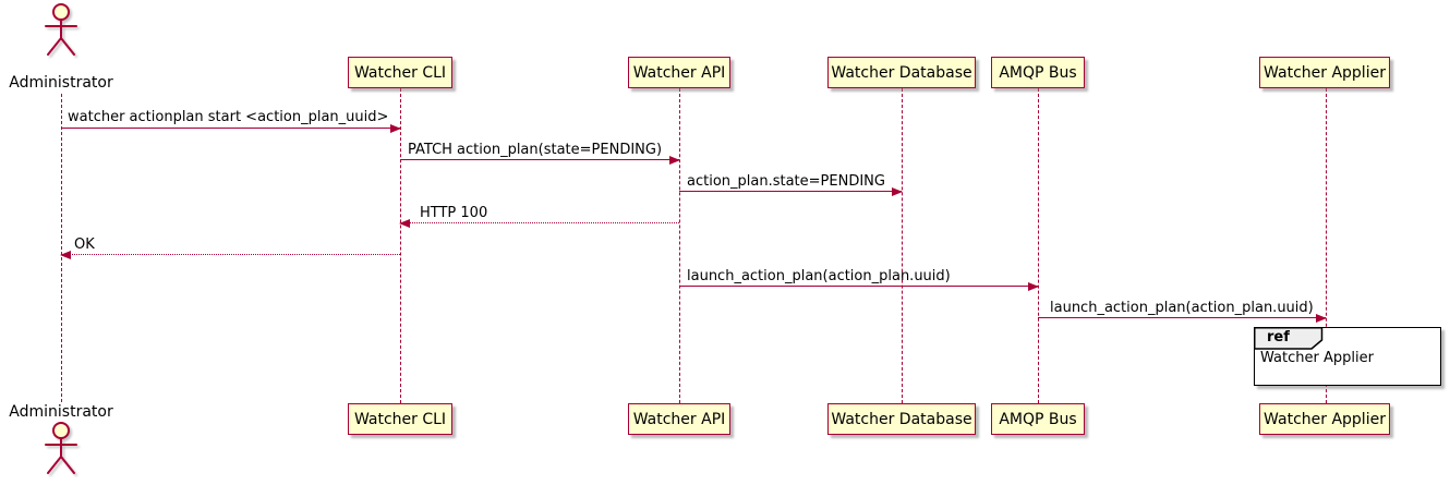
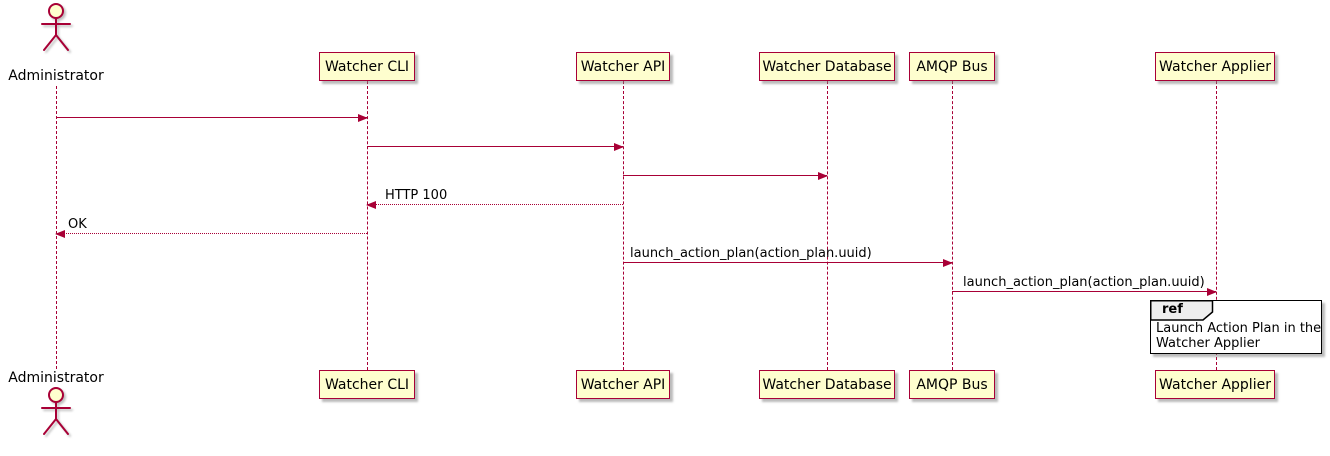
  Administrator
  Watcher CLI
  Watcher API
  Watcher Database
  AMQP Bus
  Watcher Applier
- watcher actionplan start <action_plan_uuid>
- PATCH action_plan(state=PENDING)
- action_plan.state=PENDING
  HTTP 100
  OK
  launch_action_plan(action_plan.uuid)
  launch_action_plan(action_plan.uuid)
  ref
+ Launch Action Plan in the
  Watcher Applier
  Watcher CLI
  Watcher API
  Watcher Database
  AMQP Bus
  Watcher Applier
  Administrator
